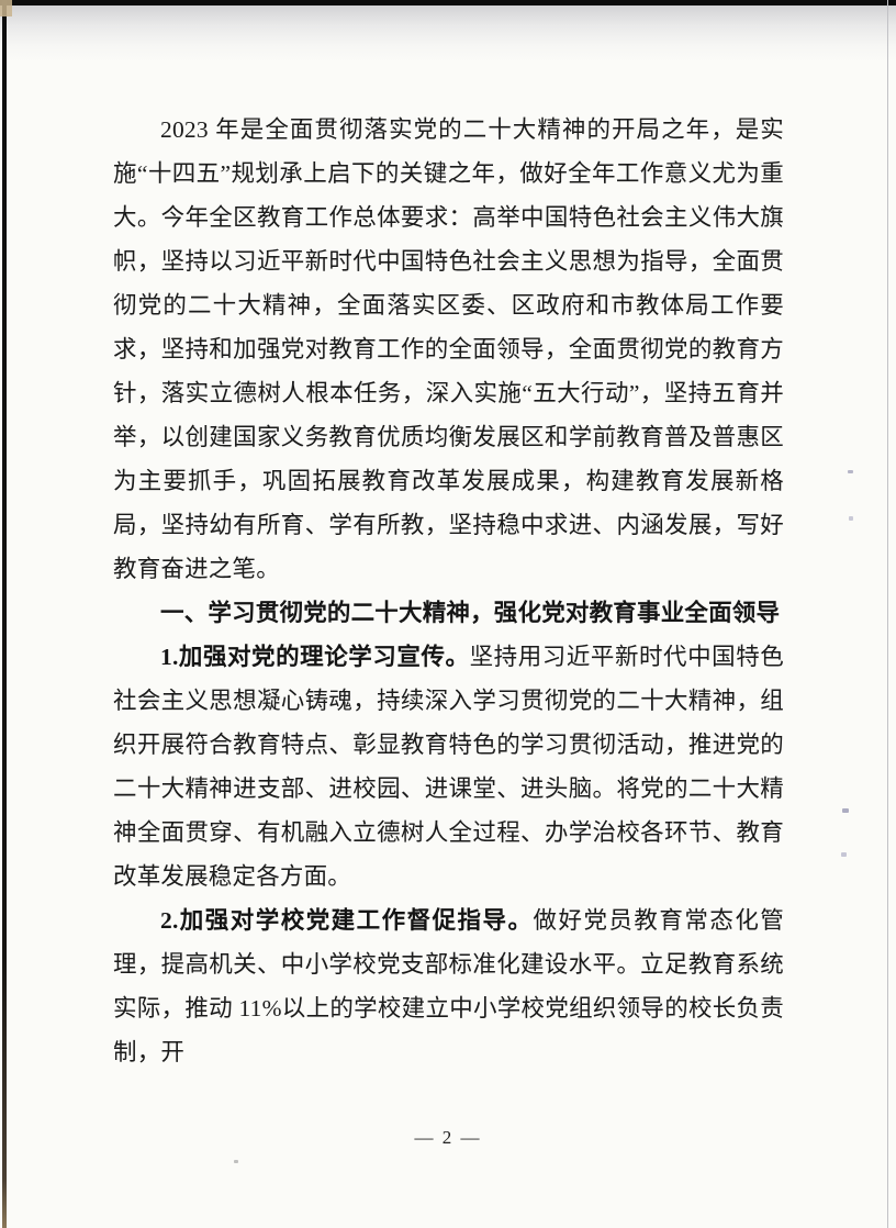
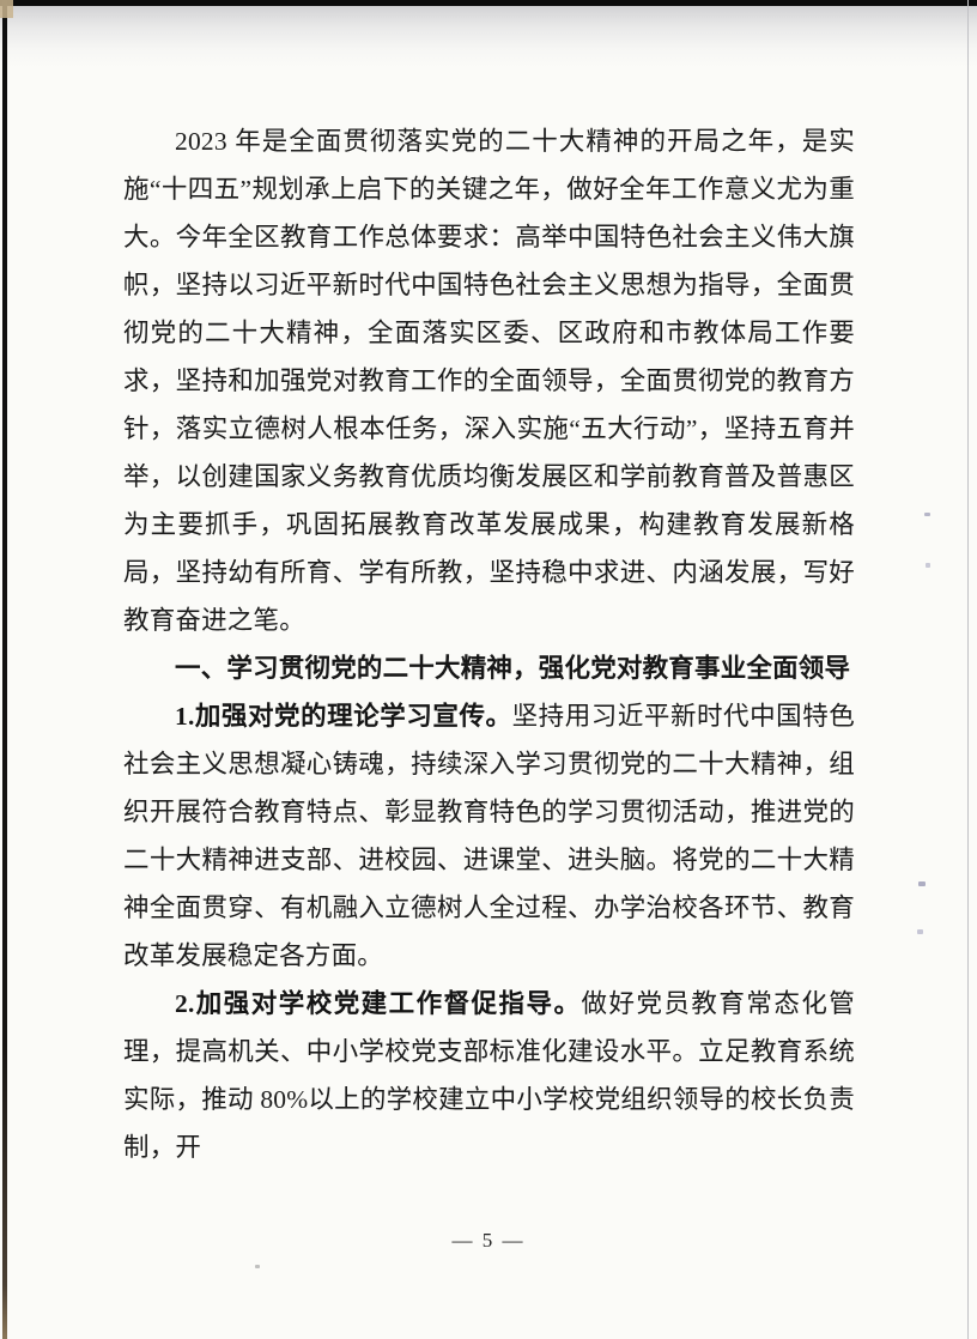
  2023 年是全面贯彻落实党的二十大精神的开局之年，是实施“十四五”规划承上启下的关键之年，做好全年工作意义尤为重大。今年全区教育工作总体要求：高举中国特色社会主义伟大旗帜，坚持以习近平新时代中国特色社会主义思想为指导，全面贯彻党的二十大精神，全面落实区委、区政府和市教体局工作要求，坚持和加强党对教育工作的全面领导，全面贯彻党的教育方针，落实立德树人根本任务，深入实施“五大行动”，坚持五育并举，以创建国家义务教育优质均衡发展区和学前教育普及普惠区为主要抓手，巩固拓展教育改革发展成果，构建教育发展新格局，坚持幼有所育、学有所教，坚持稳中求进、内涵发展，写好教育奋进之笔。
  一、学习贯彻党的二十大精神，强化党对教育事业全面领导
  1.加强对党的理论学习宣传。坚持用习近平新时代中国特色社会主义思想凝心铸魂，持续深入学习贯彻党的二十大精神，组织开展符合教育特点、彰显教育特色的学习贯彻活动，推进党的二十大精神进支部、进校园、进课堂、进头脑。将党的二十大精神全面贯穿、有机融入立德树人全过程、办学治校各环节、教育改革发展稳定各方面。
- 2.加强对学校党建工作督促指导。做好党员教育常态化管理，提高机关、中小学校党支部标准化建设水平。立足教育系统实际，推动 11%以上的学校建立中小学校党组织领导的校长负责制，开
+ 2.加强对学校党建工作督促指导。做好党员教育常态化管理，提高机关、中小学校党支部标准化建设水平。立足教育系统实际，推动 80%以上的学校建立中小学校党组织领导的校长负责制，开
- — 2 —
+ — 5 —
